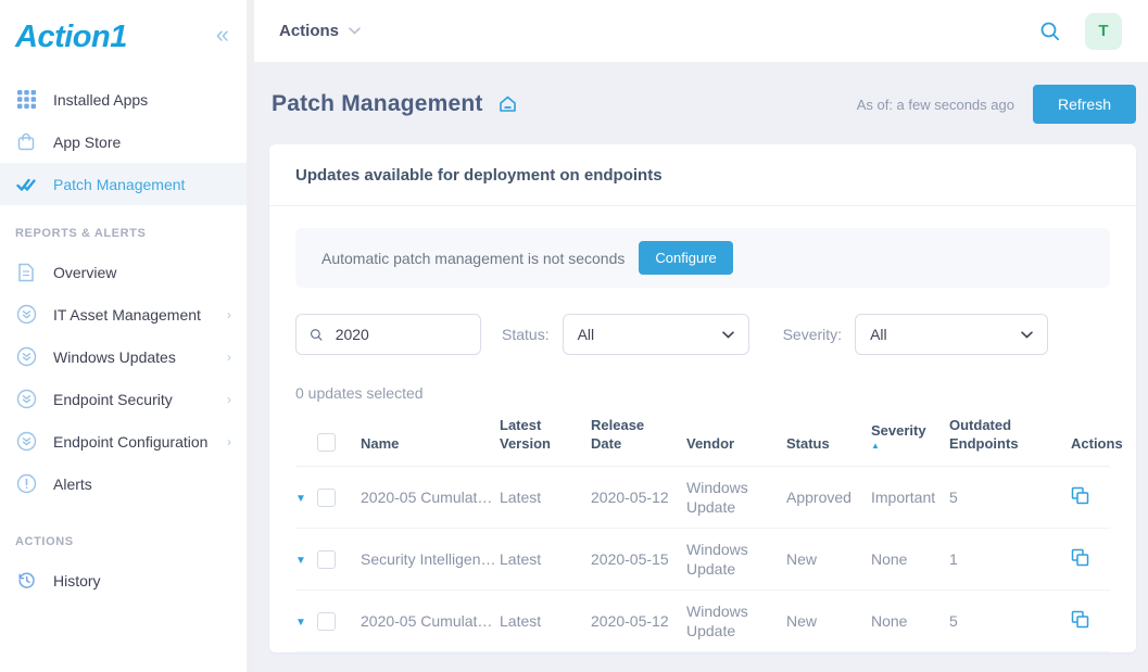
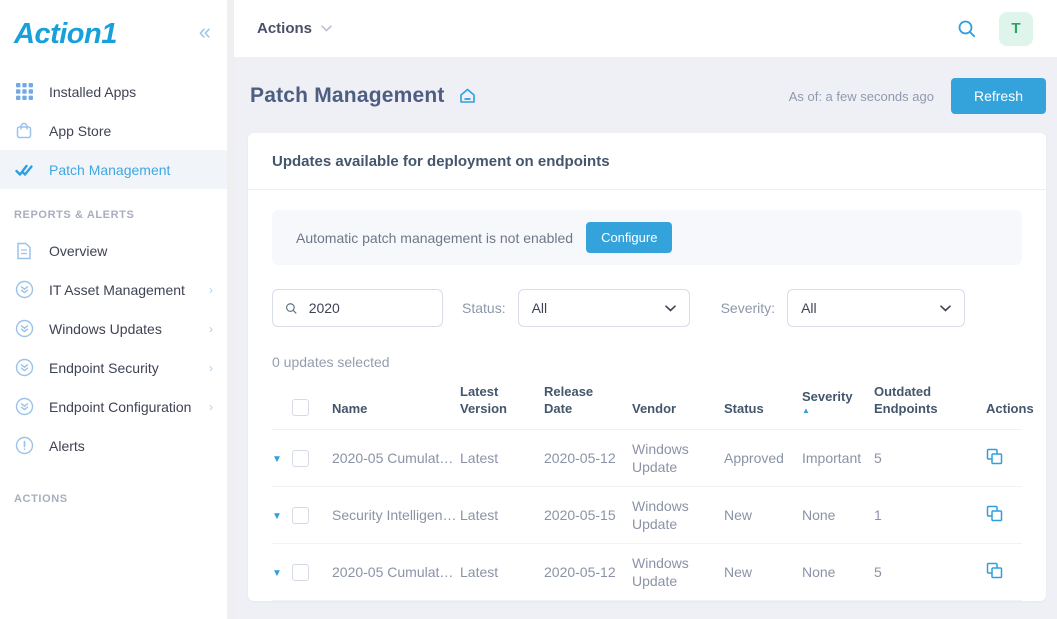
  Action1
  «
  Installed Apps
  App Store
  Patch Management
  REPORTS & ALERTS
  Overview
  IT Asset Management
  ›
  Windows Updates
  ›
  Endpoint Security
  ›
  Endpoint Configuration
  ›
  Alerts
  ACTIONS
- History
  Actions
  T
  Patch Management
  As of: a few seconds ago
  Refresh
  Updates available for deployment on endpoints
- Automatic patch management is not seconds
+ Automatic patch management is not enabled
  Configure
  2020
  Status:
  All
  Severity:
  All
  0 updates selected
  		Name	Latest Version	Release Date	Vendor	Status	Severity▲	Outdated Endpoints	Actions
  ▼		2020-05 Cumulat…	Latest	2020-05-12	Windows Update	Approved	Important	5
  ▼		Security Intelligen…	Latest	2020-05-15	Windows Update	New	None	1
  ▼		2020-05 Cumulat…	Latest	2020-05-12	Windows Update	New	None	5
